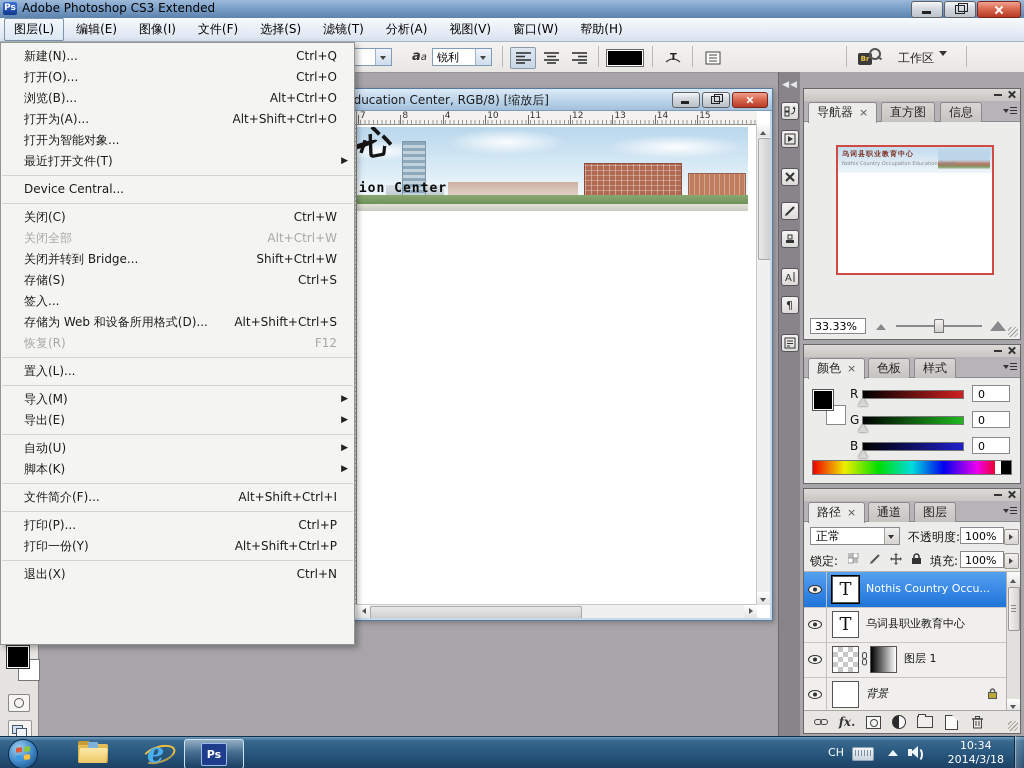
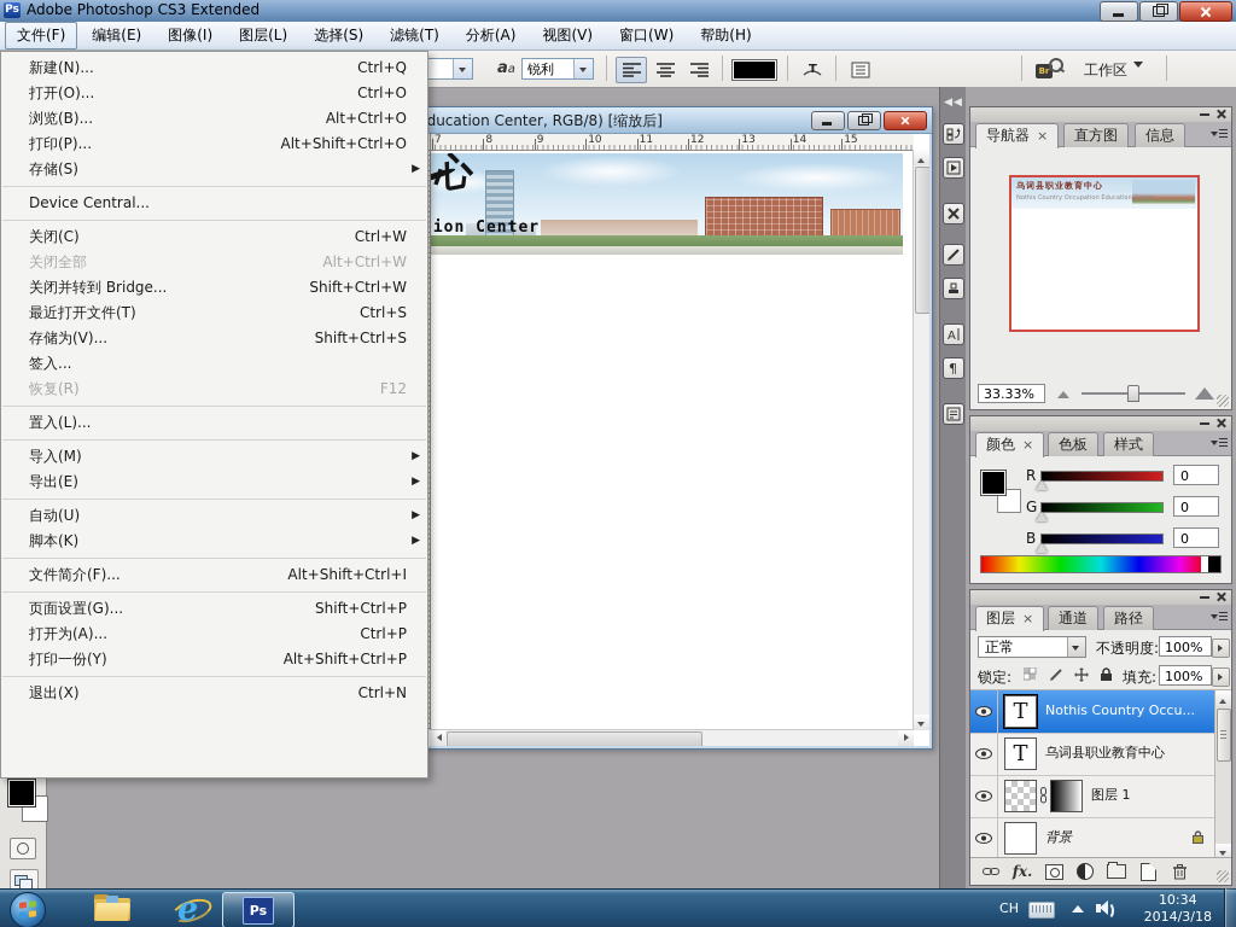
  Ps
  Adobe Photoshop CS3 Extended
- 图层(L)
+ 文件(F)
  编辑(E)
  图像(I)
- 文件(F)
+ 图层(L)
  选择(S)
  滤镜(T)
  分析(A)
  视图(V)
  窗口(W)
  帮助(H)
  aa
  锐利
  T
  Br
  工作区
  ducation Center, RGB/8) [缩放后]
  7
  8
- 4
+ 9
  10
  11
  12
  13
  14
  15
  ion Center
  ◀◀
  A
  ¶
  导航器 ×
  直方图
  信息
  乌词县职业教育中心
  33.33%
  颜色 ×
  色板
  样式
  R
  0
  G
  0
  B
  0
- 路径 ×
+ 图层 ×
  通道
- 图层
+ 路径
  正常
  不透明度:
  100%
  锁定:
  填充:
  100%
  背景
  图层 1
  T
  乌词县职业教育中心
  T
  Nothis Country Occu...
  fx.
  新建(N)...
  Ctrl+Q
  打开(O)...
  Ctrl+O
  浏览(B)...
  Alt+Ctrl+O
- 打开为(A)...
+ 打印(P)...
  Alt+Shift+Ctrl+O
- 打开为智能对象...
- 最近打开文件(T)
+ 存储(S)
  ▶
  Device Central...
  关闭(C)
  Ctrl+W
  关闭全部
  Alt+Ctrl+W
  关闭并转到 Bridge...
  Shift+Ctrl+W
- 存储(S)
+ 最近打开文件(T)
  Ctrl+S
+ 存储为(V)...
+ Shift+Ctrl+S
  签入...
- 存储为 Web 和设备所用格式(D)...
- Alt+Shift+Ctrl+S
  恢复(R)
  F12
  置入(L)...
  导入(M)
  ▶
  导出(E)
  ▶
  自动(U)
  ▶
  脚本(K)
  ▶
  文件简介(F)...
  Alt+Shift+Ctrl+I
+ 页面设置(G)...
+ Shift+Ctrl+P
- 打印(P)...
+ 打开为(A)...
  Ctrl+P
  打印一份(Y)
  Alt+Shift+Ctrl+P
  退出(X)
  Ctrl+N
  e
  Ps
  CH
  10:34
  2014/3/18
